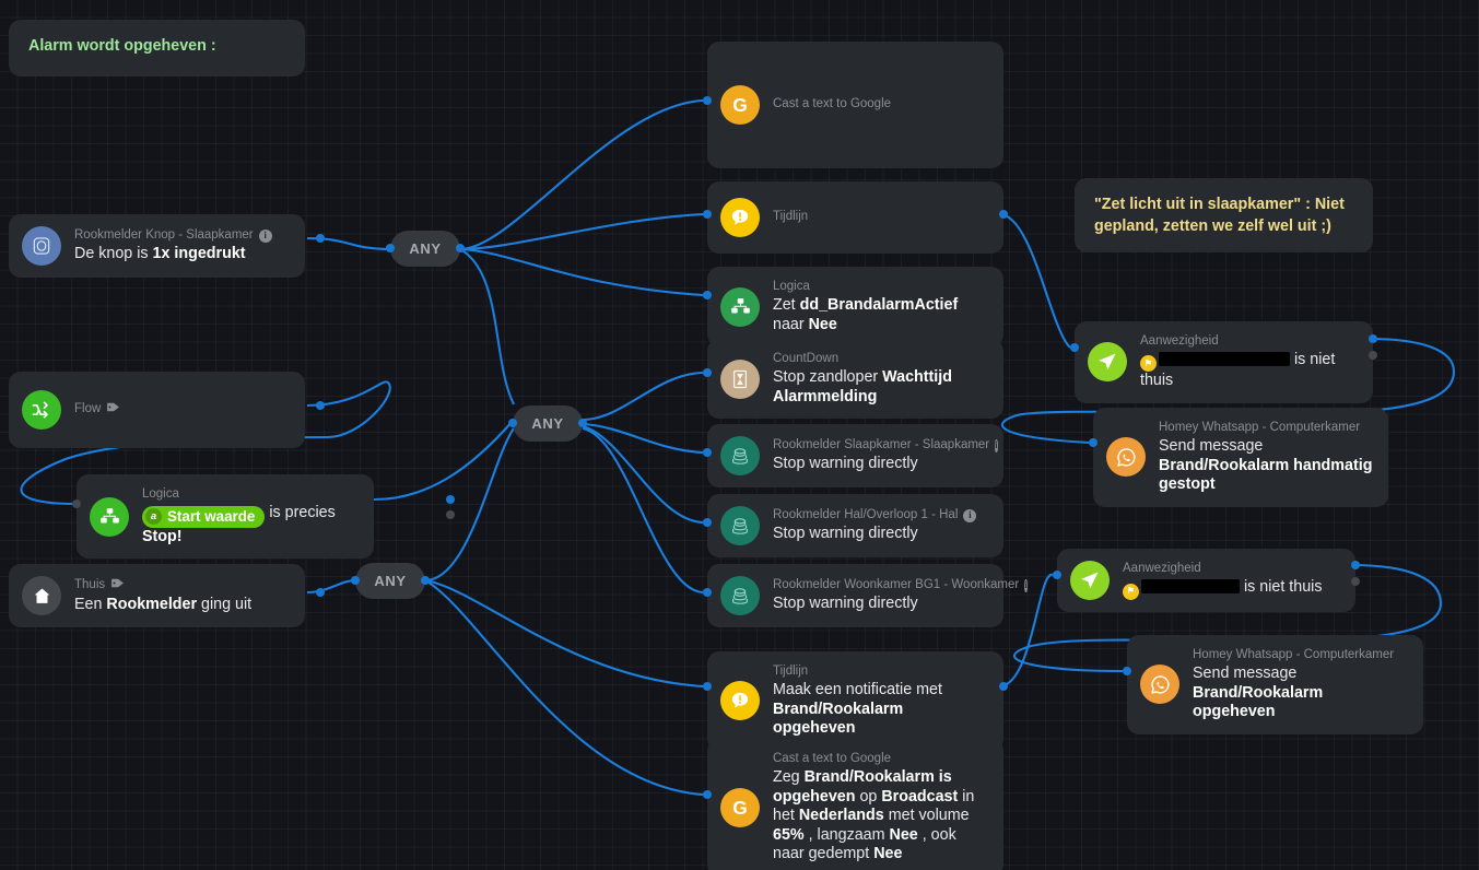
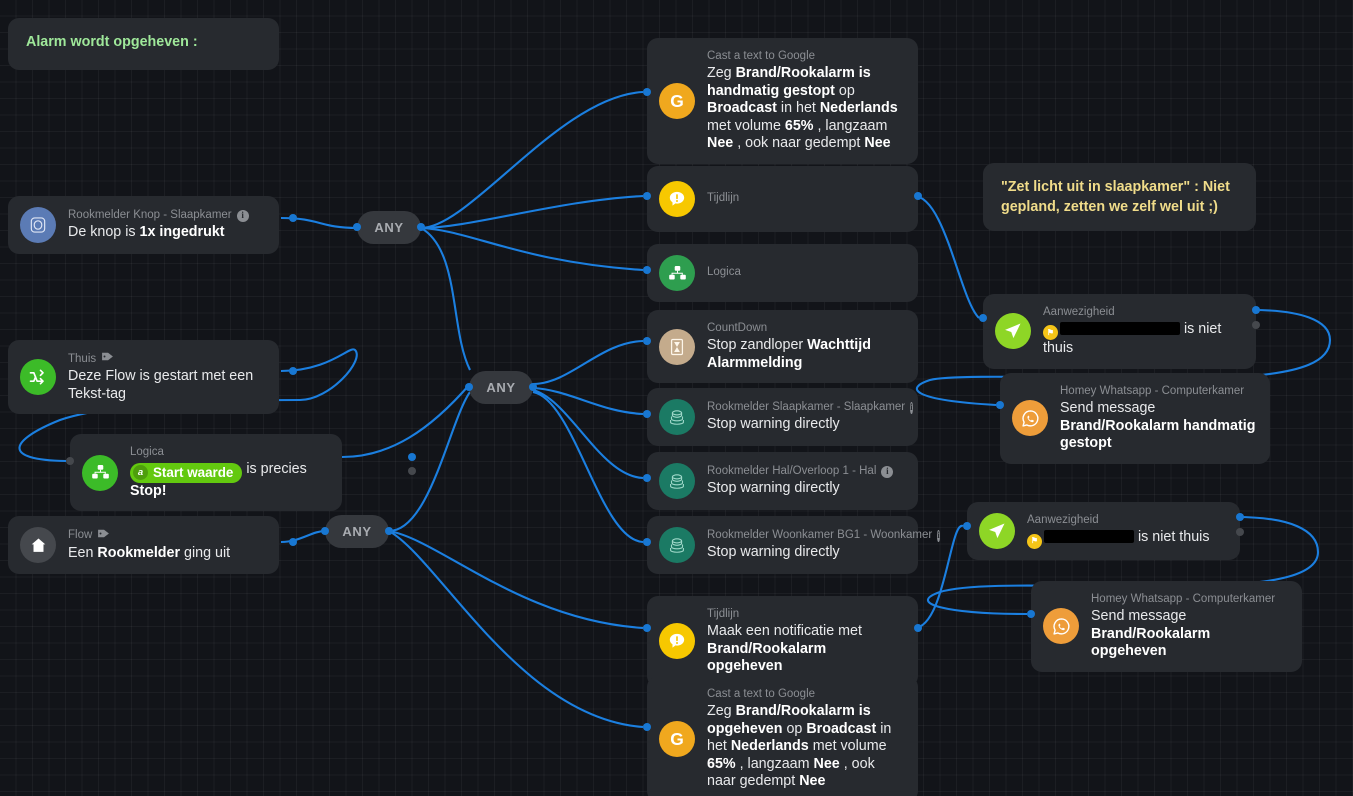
  Alarm wordt opgeheven :
  "Zet licht uit in slaapkamer" : Niet gepland, zetten we zelf wel uit ;)
  ANY
  ANY
  ANY
  Rookmelder Knop - Slaapkamer
  i
  De knop is 1x ingedrukt
- Flow
+ Thuis
+ Deze Flow is gestart met een Tekst-tag
  Logica
  a
  Start waarde is precies Stop!
- Thuis
+ Flow
  Een Rookmelder ging uit
  G
  Cast a text to Google
+ Zeg Brand/Rookalarm is handmatig gestopt op Broadcast in het Nederlands met volume 65% , langzaam Nee , ook naar gedempt Nee
  Tijdlijn
  Logica
- Zet dd_BrandalarmActief naar Nee
  CountDown
  Stop zandloper Wachttijd Alarmmelding
  Rookmelder Slaapkamer - Slaapkamer
  i
  Stop warning directly
  Rookmelder Hal/Overloop 1 - Hal
  i
  Stop warning directly
  Rookmelder Woonkamer BG1 - Woonkamer
  i
  Stop warning directly
  Tijdlijn
  Maak een notificatie met Brand/Rookalarm opgeheven
  G
  Cast a text to Google
  Zeg Brand/Rookalarm is opgeheven op Broadcast in het Nederlands met volume 65% , langzaam Nee , ook naar gedempt Nee
  Aanwezigheid
  ⚑
  is niet thuis
  Homey Whatsapp - Computerkamer
  Send message Brand/Rookalarm handmatig gestopt
  Aanwezigheid
  ⚑
  is niet thuis
  Homey Whatsapp - Computerkamer
  Send message Brand/Rookalarm opgeheven
